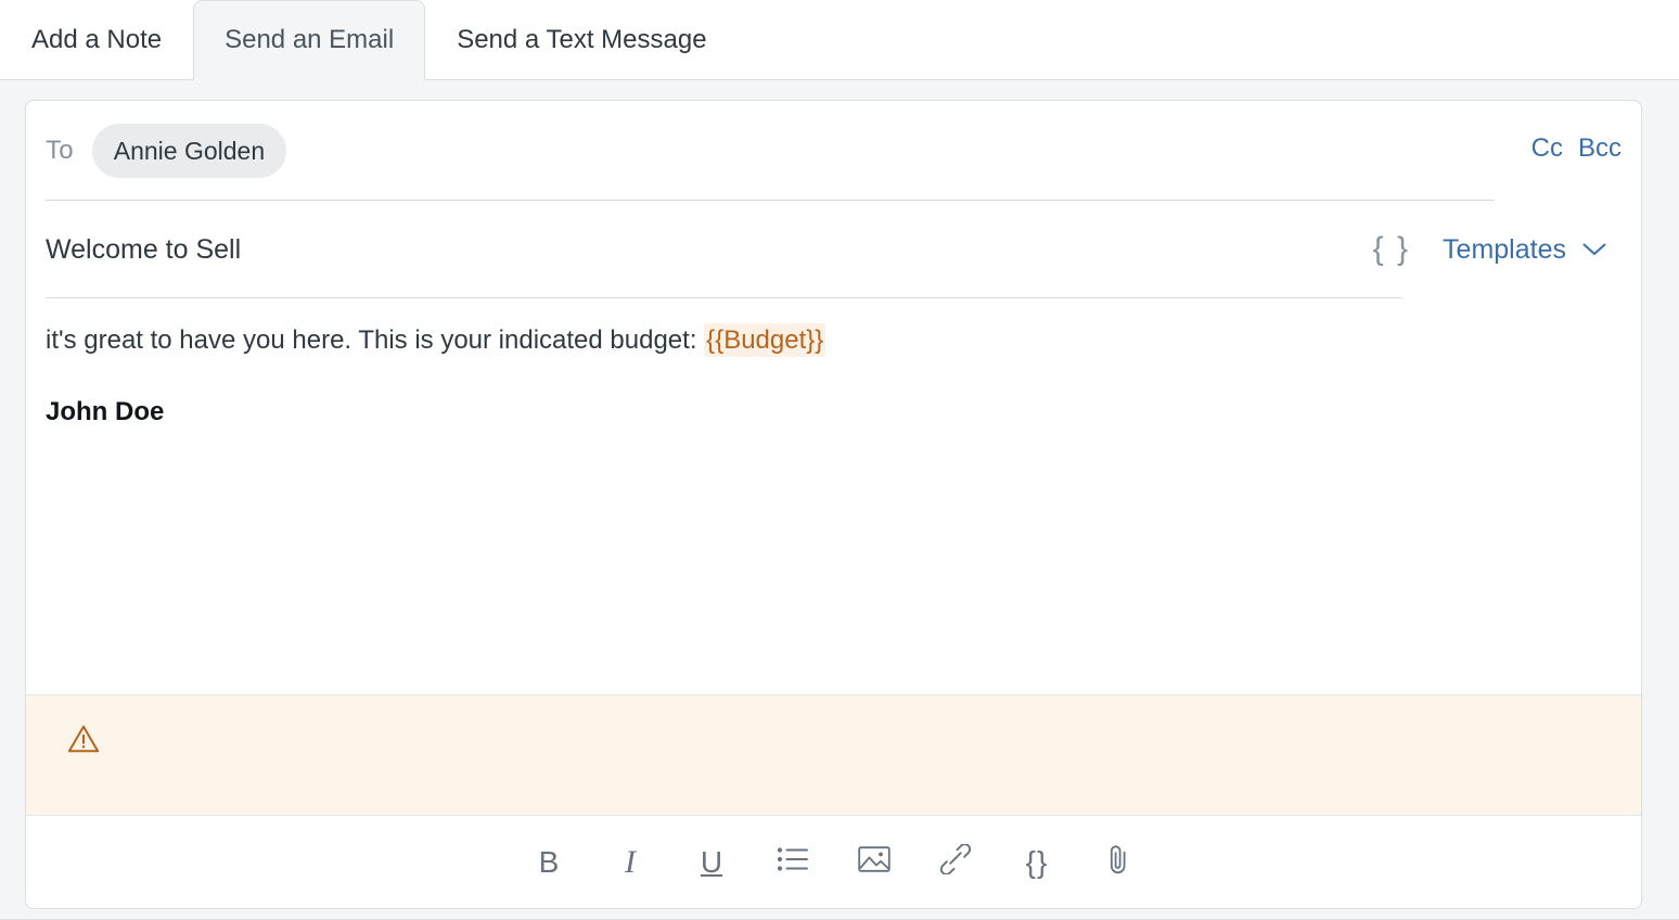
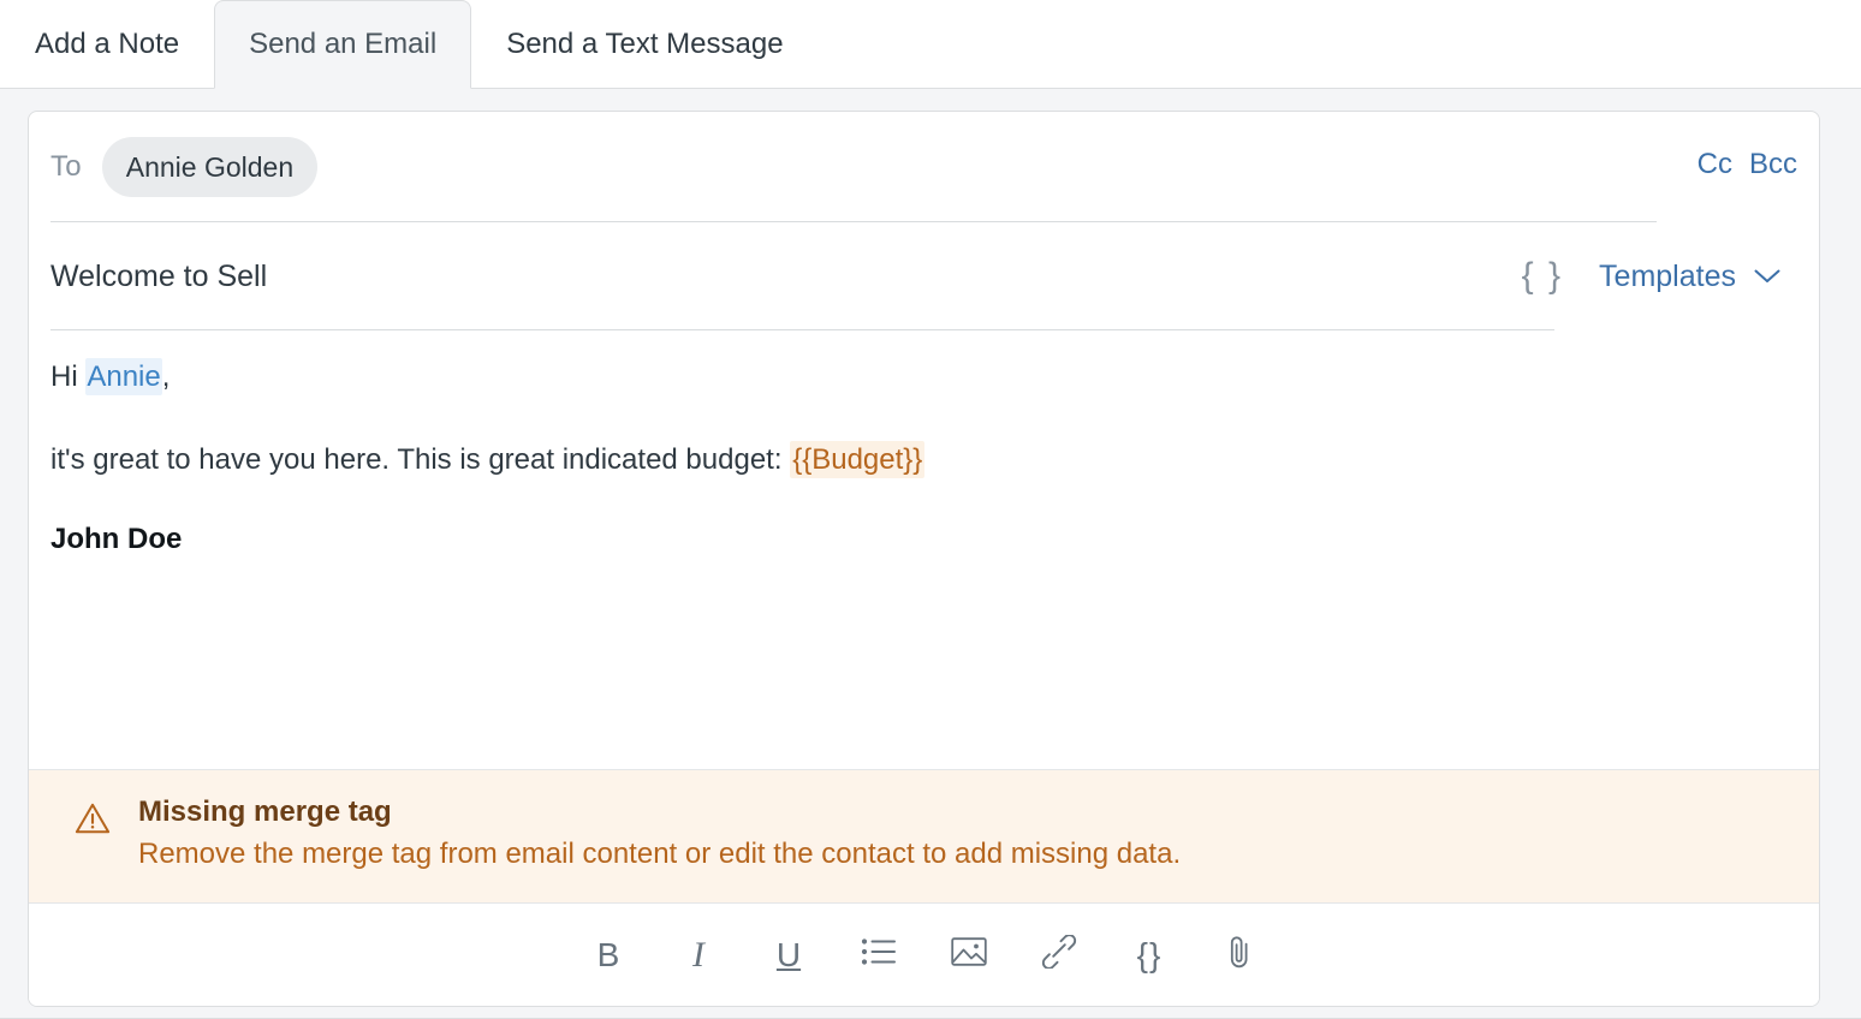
  Add a Note
  Send an Email
  Send a Text Message
  To
  Annie Golden
  Cc
  Bcc
  Welcome to Sell
  { }
  Templates
+ Hi Annie,
- it's great to have you here. This is your indicated budget: {{Budget}}
+ it's great to have you here. This is great indicated budget: {{Budget}}
  John Doe
+ Missing merge tag
+ Remove the merge tag from email content or edit the contact to add missing data.
  B
  I
  U
  {}
